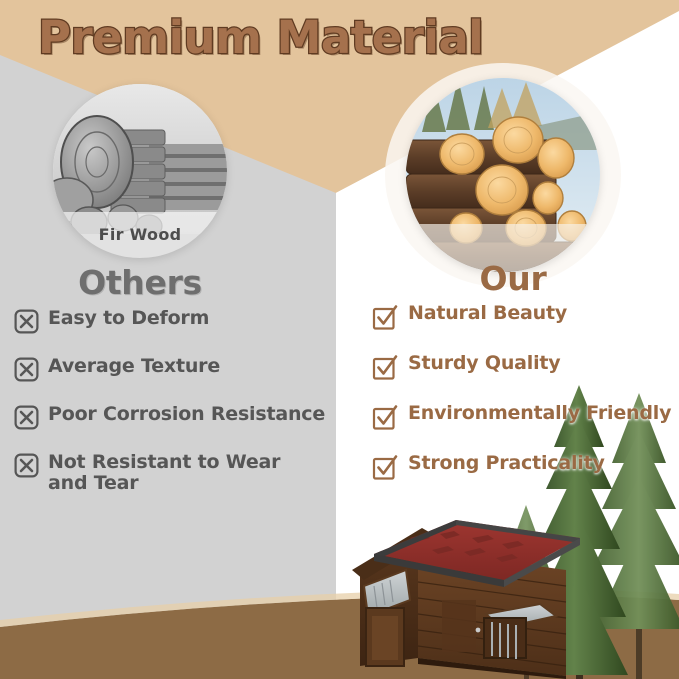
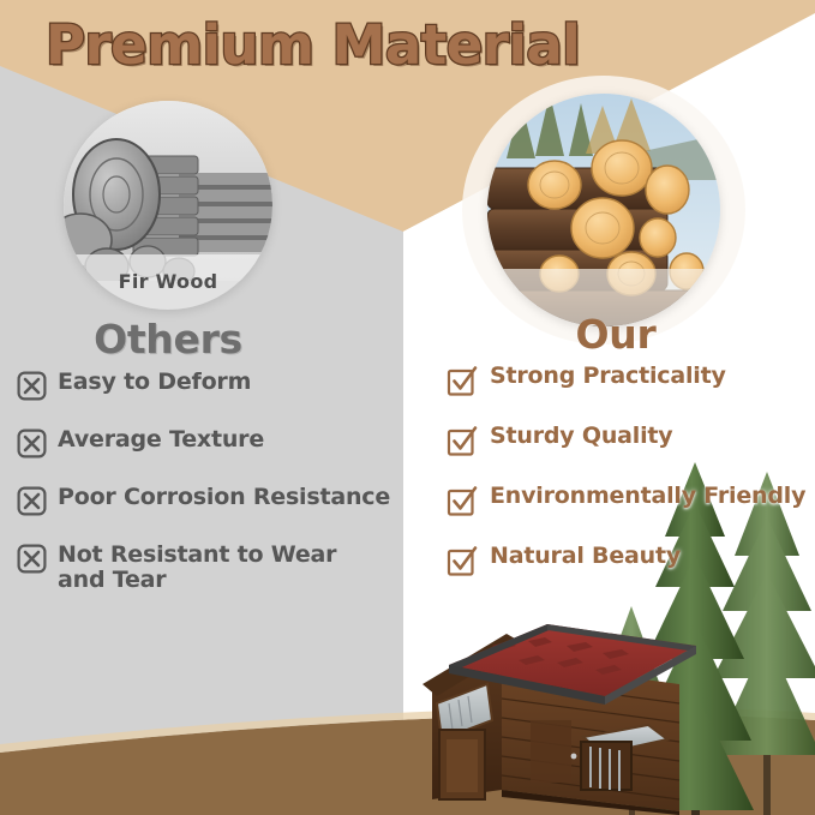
  Premium Material
  Fir Wood
  Others
  Our
  Easy to Deform
  Average Texture
  Poor Corrosion Resistance
  Not Resistant to Wear and Tear
- Natural Beauty
+ Strong Practicality
  Sturdy Quality
  Environmentally Friendly
- Strong Practicality
+ Natural Beauty
